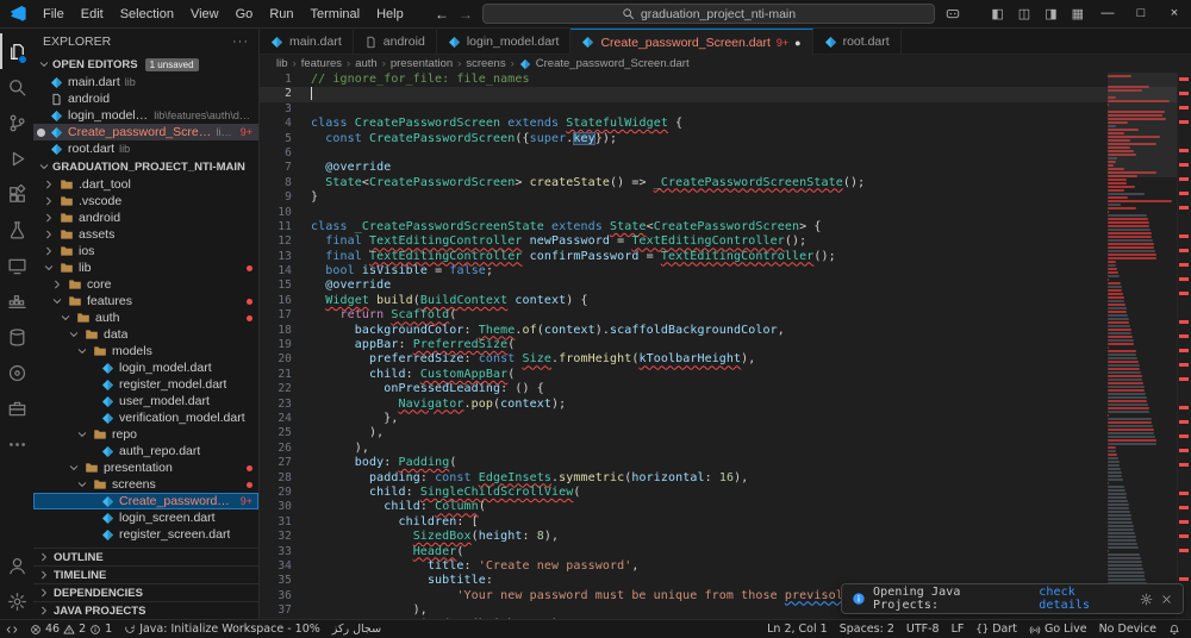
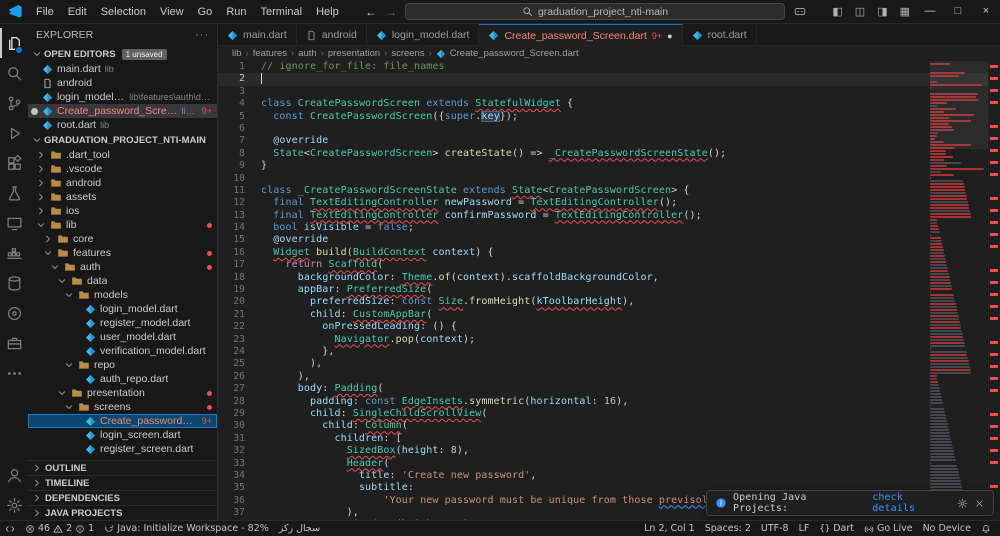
  File
  Edit
  Selection
  View
  Go
  Run
  Terminal
  Help
  ←
  →
  graduation_project_nti-main
  ◧
  ◫
  ◨
  ▦
  —
  □
  ×
  EXPLORER
  ···
  OPEN EDITORS
  1 unsaved
  main.dart
  lib
  android
  login_model.d
  lib\features\auth\data
  Create_password_Screen
  lib\..
  9+
  root.dart
  lib
  GRADUATION_PROJECT_NTI-MAIN
  .dart_tool
  .vscode
  android
  assets
  ios
  lib
  core
  features
  auth
  data
  models
  login_model.dart
  register_model.dart
  user_model.dart
  verification_model.dart
  repo
  auth_repo.dart
  presentation
  screens
  9+
  login_screen.dart
  register_screen.dart
  OUTLINE
  TIMELINE
  DEPENDENCIES
  JAVA PROJECTS
  main.dart
  android
  login_model.dart
  Create_password_Screen.dart
  9+
  ●
  root.dart
  lib
  ›
  features
  ›
  auth
  ›
  presentation
  ›
  screens
  ›
  Create_password_Screen.dart
  1
  // ignore_for_file: file_names
  2
  3
  4
  class CreatePasswordScreen extends StatefulWidget {
  5
  const CreatePasswordScreen({super.key});
  6
  7
  @override
  8
  State<CreatePasswordScreen> createState() => _CreatePasswordScreenState();
  9
  }
  10
  11
  class _CreatePasswordScreenState extends State<CreatePasswordScreen> {
  12
  final TextEditingController newPassword = TextEditingController();
  13
  final TextEditingController confirmPassword = TextEditingController();
  14
  bool isVisible = false;
  15
  @override
  16
  Widget build(BuildContext context) {
  17
  return Scaffold(
  18
  backgroundColor: Theme.of(context).scaffoldBackgroundColor,
  19
  appBar: PreferredSize(
  20
  preferredSize: const Size.fromHeight(kToolbarHeight),
  21
  child: CustomAppBar(
  22
  onPressedLeading: () {
  23
  Navigator.pop(context);
  24
  },
  25
  ),
  26
  ),
  27
  body: Padding(
  28
  padding: const EdgeInsets.symmetric(horizontal: 16),
  29
  child: SingleChildScrollView(
  30
  child: Column(
  31
  children: [
  32
  SizedBox(height: 8),
  33
  Header(
  34
  title: 'Create new password',
  35
  subtitle:
  36
  'Your new password must be unique from those previsol
  37
  ),
  Opening Java Projects:
  check details
  46
  2
  1
- Java: Initialize Workspace - 10%
+ Java: Initialize Workspace - 82%
  سجال ركز
  Ln 2, Col 1
  Spaces: 2
  UTF-8
  LF
  {}
  Dart
  Go Live
  No Device
